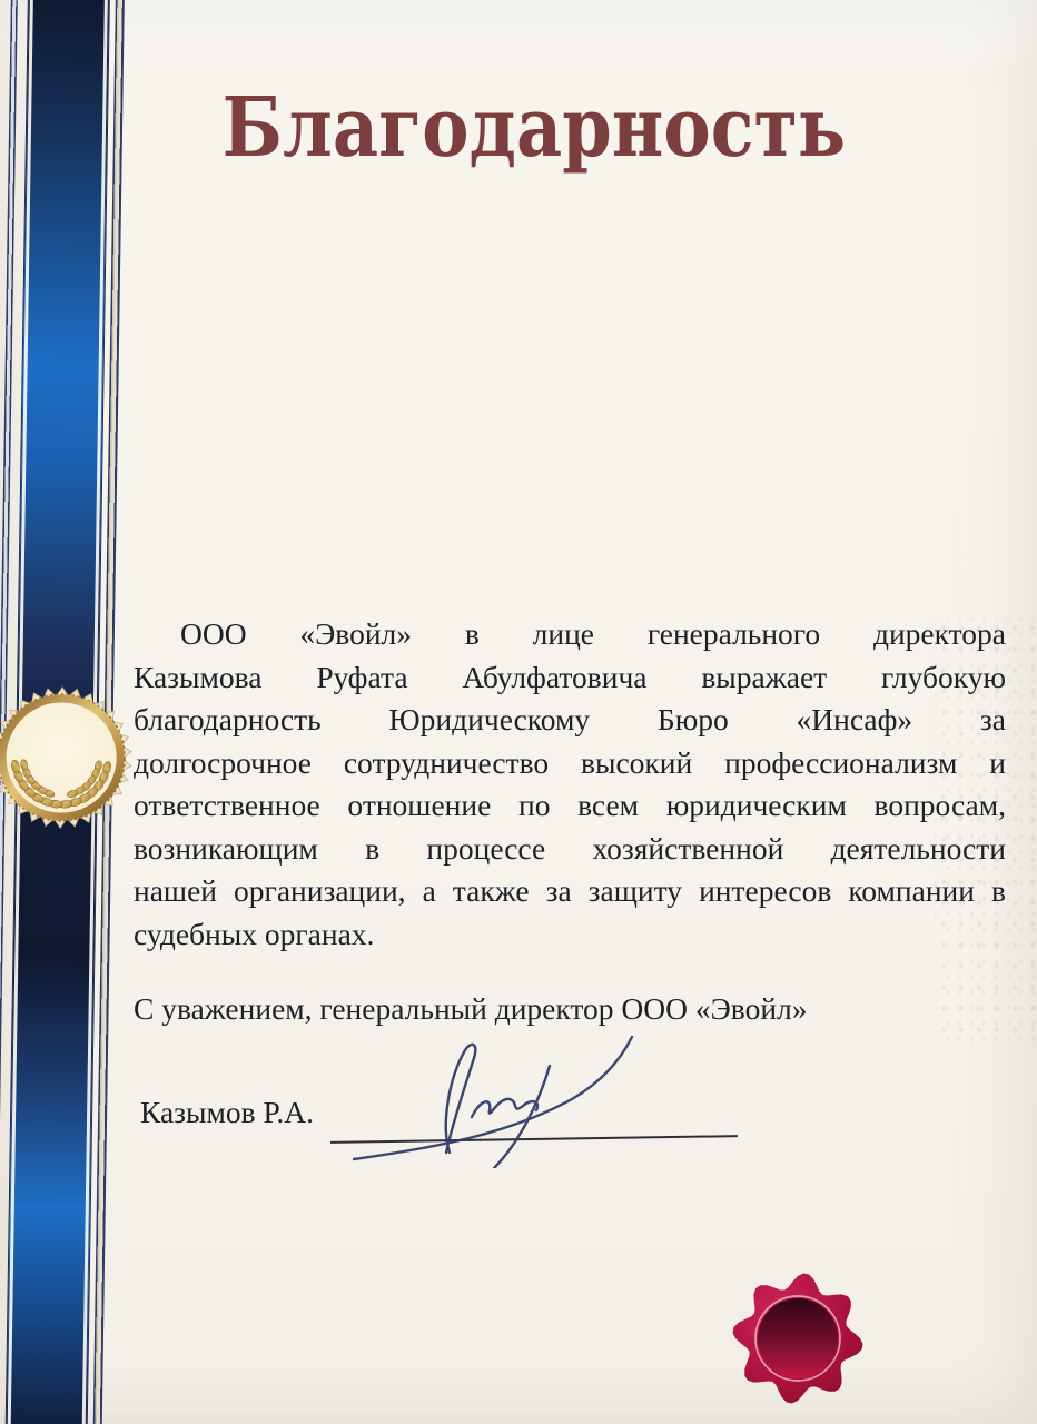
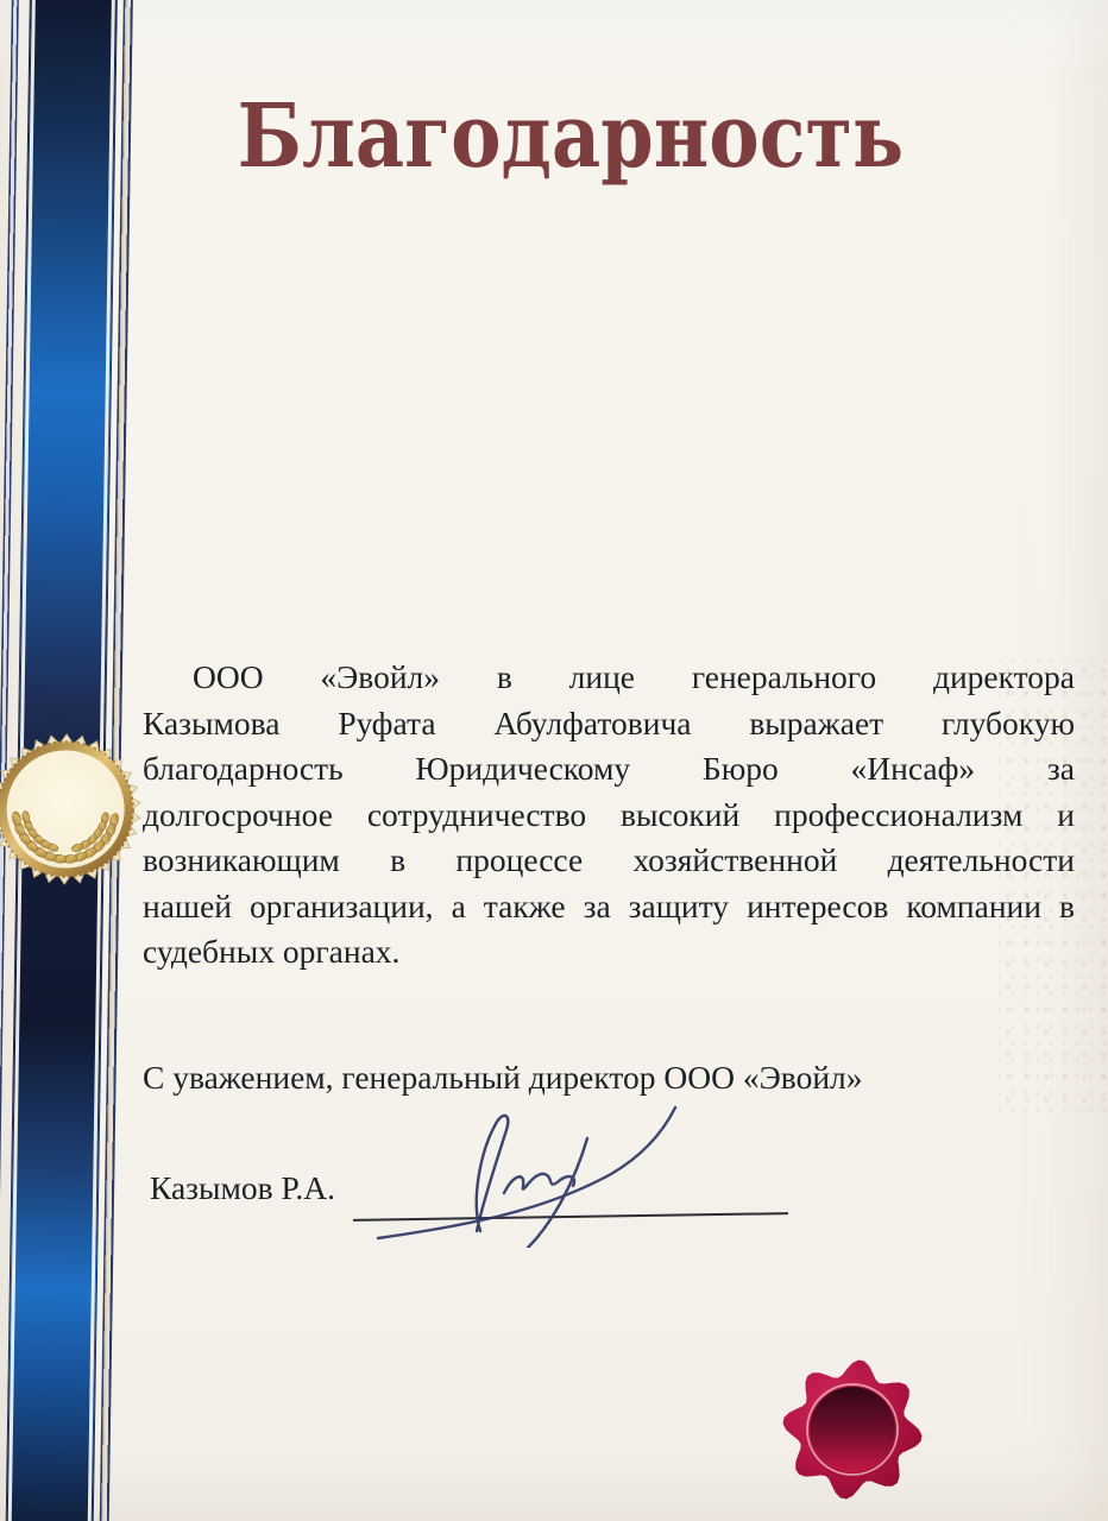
  Благодарность
  ООО «Эвойл» в лице генерального директора
  Казымова Руфата Абулфатовича выражает глубокую
  благодарность Юридическому Бюро «Инсаф» за
  долгосрочное сотрудничество высокий профессионализм и
- ответственное отношение по всем юридическим вопросам,
  возникающим в процессе хозяйственной деятельности
  нашей организации, а также за защиту интересов компании в
  судебных органах.
  С уважением, генеральный директор ООО «Эвойл»
  Казымов Р.А.
